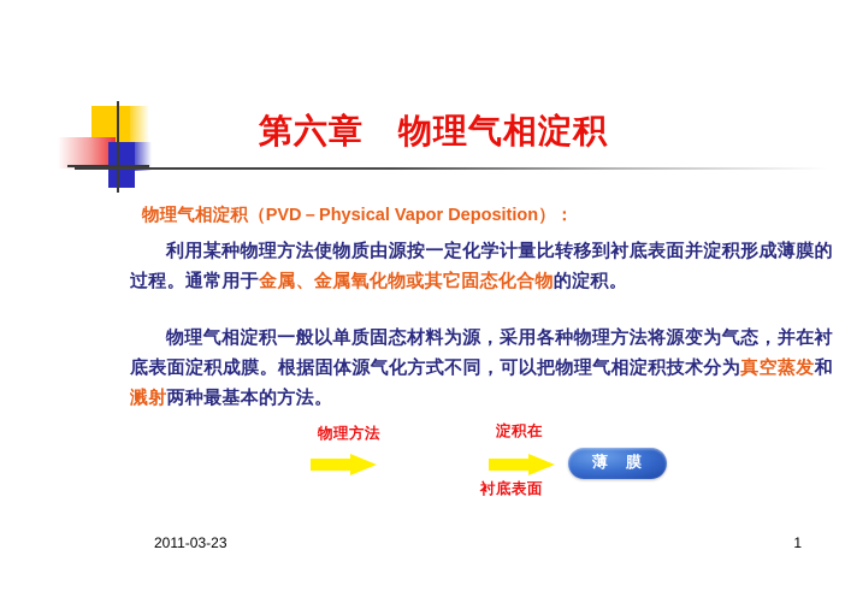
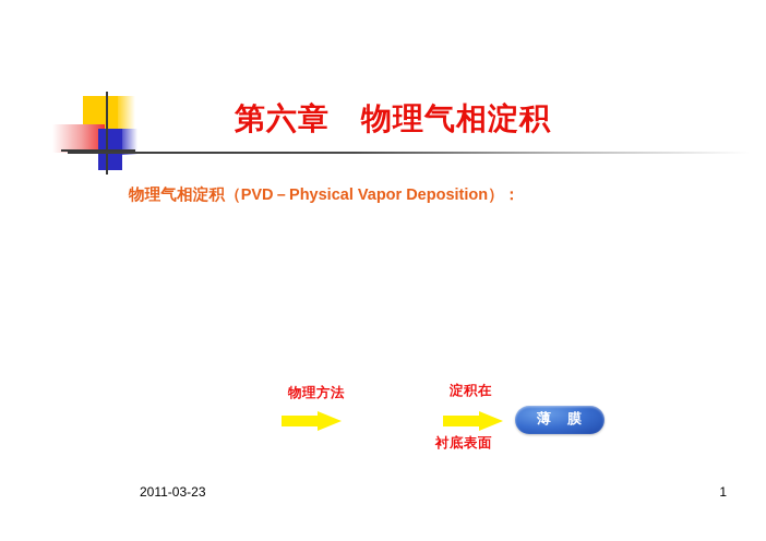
  第六章 物理气相淀积
  物理气相淀积（PVD－Physical Vapor Deposition）：
- 利用某种物理方法使物质由源按一定化学计量比转移到衬底表面并淀积形成薄膜的过程。通常用于金属、金属氧化物或其它固态化合物的淀积。
- 物理气相淀积一般以单质固态材料为源，采用各种物理方法将源变为气态，并在衬底表面淀积成膜。根据固体源气化方式不同，可以把物理气相淀积技术分为真空蒸发和溅射两种最基本的方法。
  物理方法
  淀积在
  衬底表面
  薄 膜
  2011-03-23
  1
